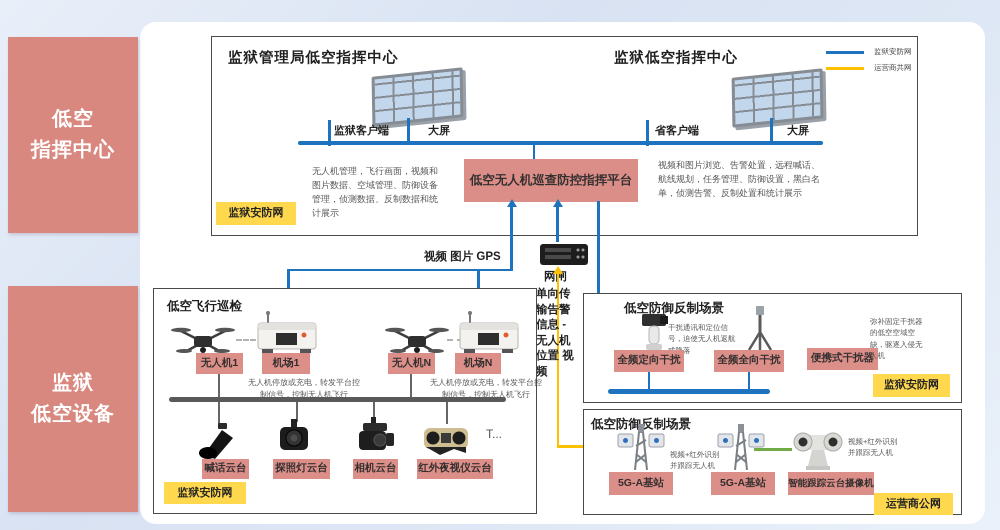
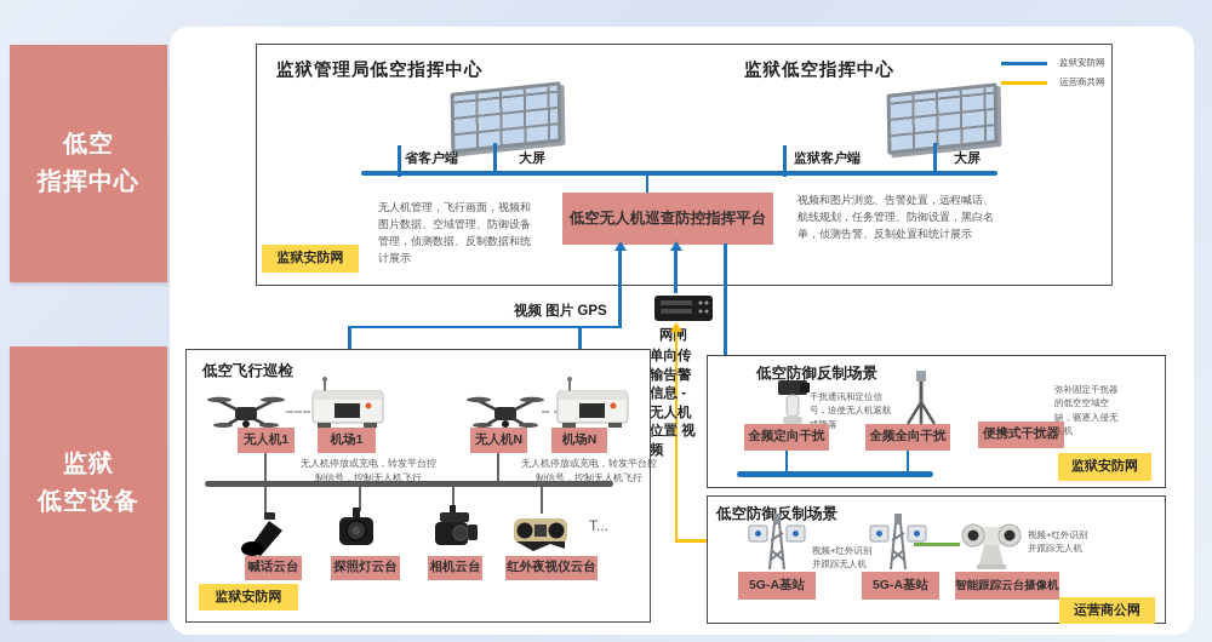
  低空
  指挥中心
  监狱
  低空设备
  监狱管理局低空指挥中心
  监狱低空指挥中心
  监狱安防网
  运营商共网
- 监狱客户端
+ 省客户端
  大屏
- 省客户端
+ 监狱客户端
  大屏
  低空无人机巡查防控指挥平台
  无人机管理，飞行画面，视频和图片数据、空域管理、防御设备管理，侦测数据、反制数据和统计展示
  视频和图片浏览、告警处置，远程喊话、航线规划，任务管理、防御设置，黑白名单，侦测告警、反制处置和统计展示
  监狱安防网
  视频 图片 GPS
  网闸
  单向传输告警信息 - 无人机位置 视频
  低空飞行巡检
  无人机1
  机场1
  无人机N
  机场N
  无人机停放或充电，转发平台控制信号，控制无人机飞行
  无人机停放或充电，转发平台控制信号，控制无人机飞行
  喊话云台
  探照灯云台
  相机云台
  红外夜视仪云台
  T...
  监狱安防网
  低空防御反制场景
  干扰通讯和定位信号，迫使无人机返航落
  全频定向干扰
  全频全向干扰
  便携式干扰器
  弥补固定干扰器的低空空域空缺，驱逐入侵无人机
  监狱安防网
  低空防御反制场景
  视频+红外识别
  并跟踪无人机
  视频+红外识别
  并跟踪无人机
  5G-A基站
  5G-A基站
  智能跟踪云台摄像机
  运营商公网
